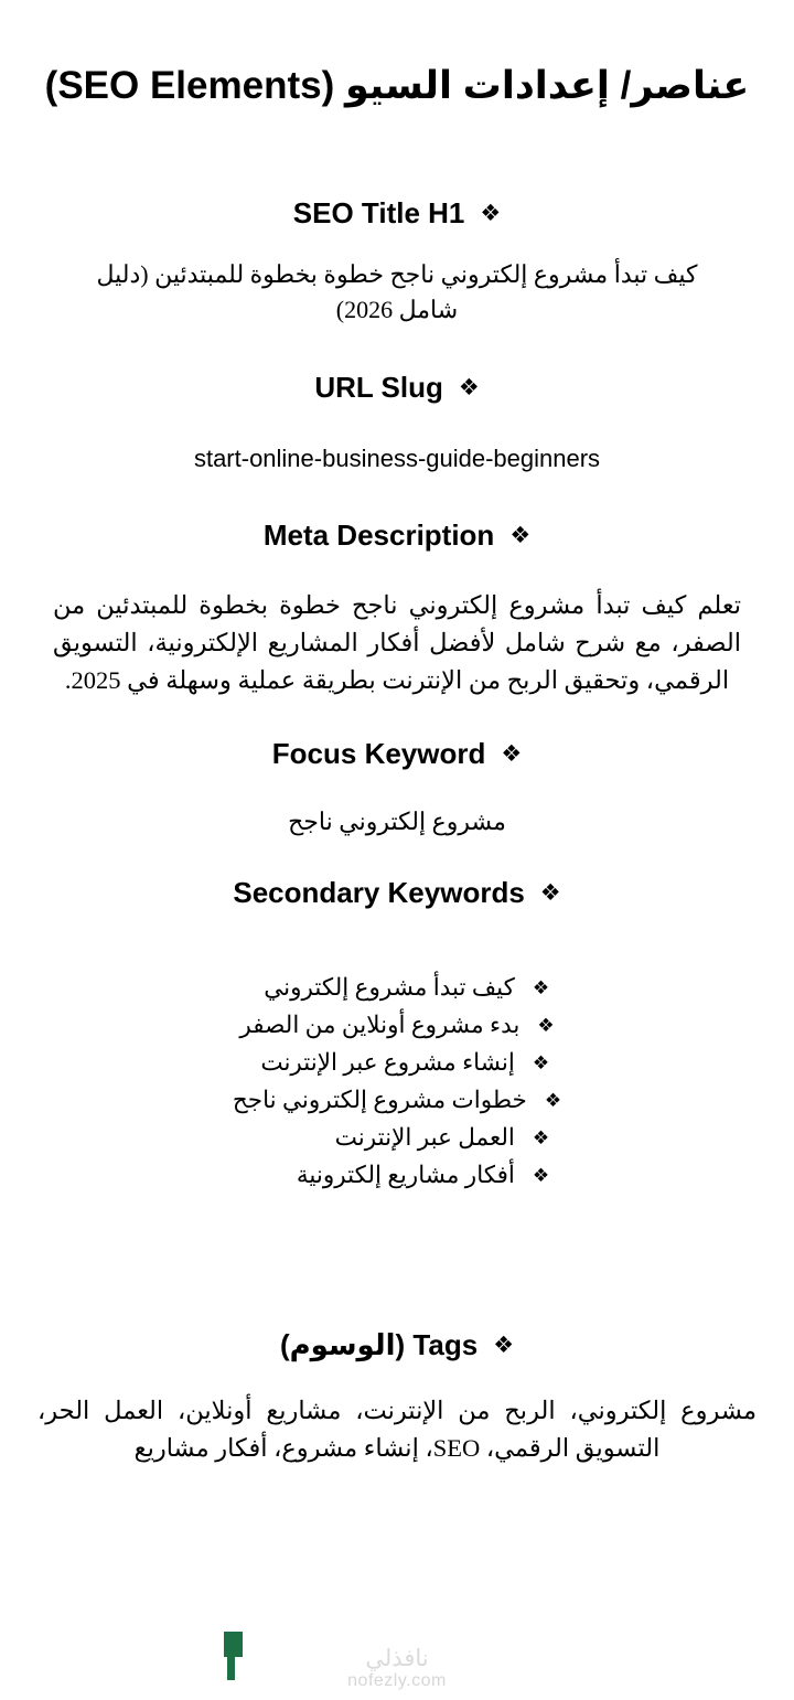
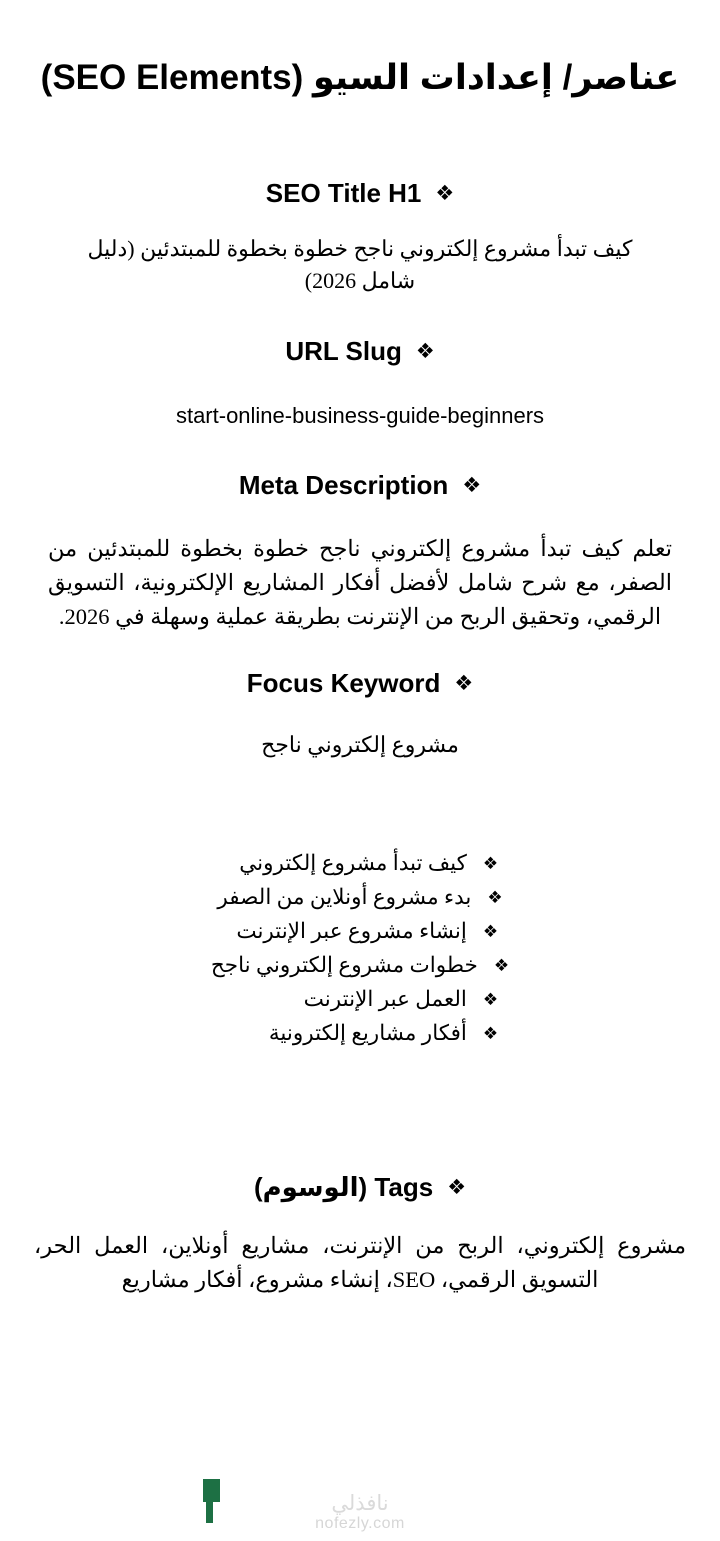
  عناصر/ إعدادات السيو (SEO Elements)
  ❖SEO Title H1
  كيف تبدأ مشروع إلكتروني ناجح خطوة بخطوة للمبتدئين (دليل شامل 2026)
  ❖URL Slug
  start-online-business-guide-beginners
  ❖Meta Description
- تعلم كيف تبدأ مشروع إلكتروني ناجح خطوة بخطوة للمبتدئين من الصفر، مع شرح شامل لأفضل أفكار المشاريع الإلكترونية، التسويق الرقمي، وتحقيق الربح من الإنترنت بطريقة عملية وسهلة في 2025.
+ تعلم كيف تبدأ مشروع إلكتروني ناجح خطوة بخطوة للمبتدئين من الصفر، مع شرح شامل لأفضل أفكار المشاريع الإلكترونية، التسويق الرقمي، وتحقيق الربح من الإنترنت بطريقة عملية وسهلة في 2026.
  ❖Focus Keyword
  مشروع إلكتروني ناجح
- ❖Secondary Keywords
  ❖كيف تبدأ مشروع إلكتروني
  ❖بدء مشروع أونلاين من الصفر
  ❖إنشاء مشروع عبر الإنترنت
  ❖خطوات مشروع إلكتروني ناجح
  ❖العمل عبر الإنترنت
  ❖أفكار مشاريع إلكترونية
  ❖Tags (الوسوم)
  مشروع إلكتروني، الربح من الإنترنت، مشاريع أونلاين، العمل الحر، التسويق الرقمي، SEO، إنشاء مشروع، أفكار مشاريع
  نافذلي
  nofezly.com
